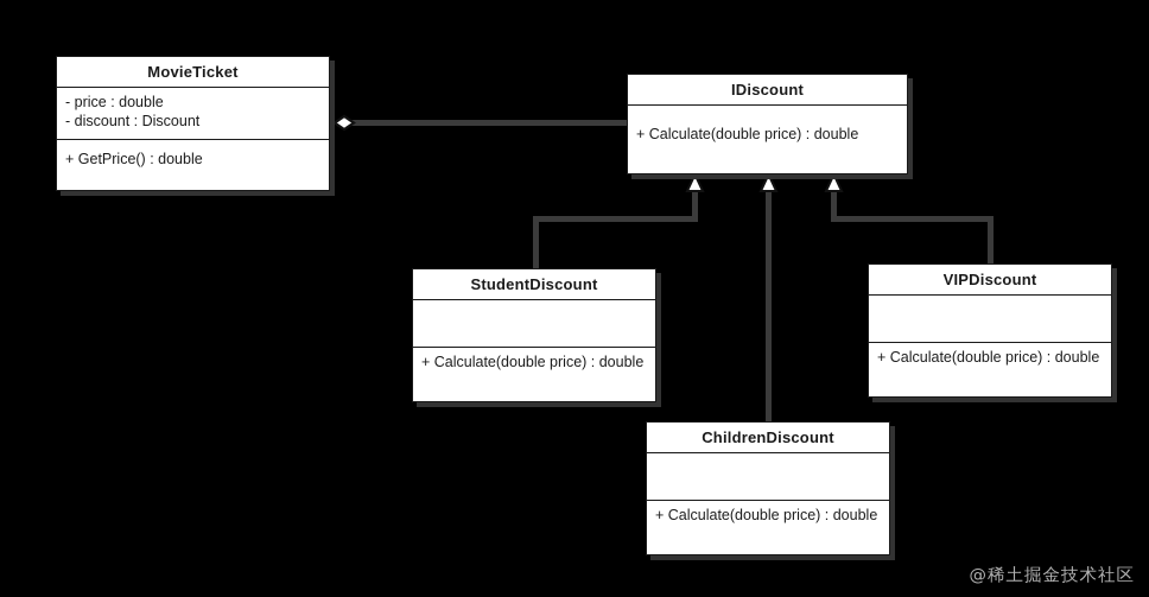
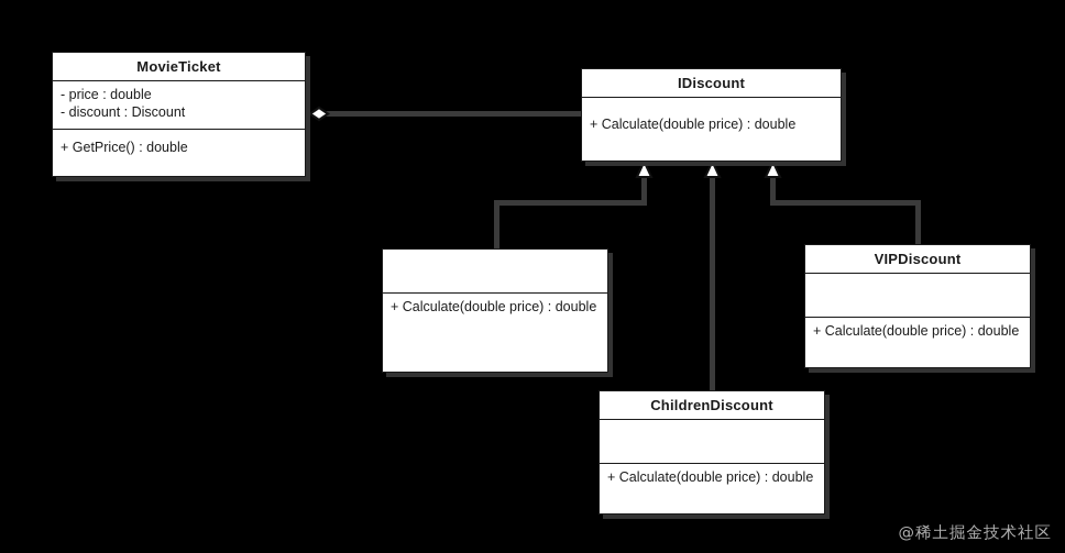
  MovieTicket
  - price : double
  - discount : Discount
  + GetPrice() : double
  IDiscount
  + Calculate(double price) : double
- StudentDiscount
  + Calculate(double price) : double
  ChildrenDiscount
  + Calculate(double price) : double
  VIPDiscount
  + Calculate(double price) : double
  @稀土掘金技术社区
